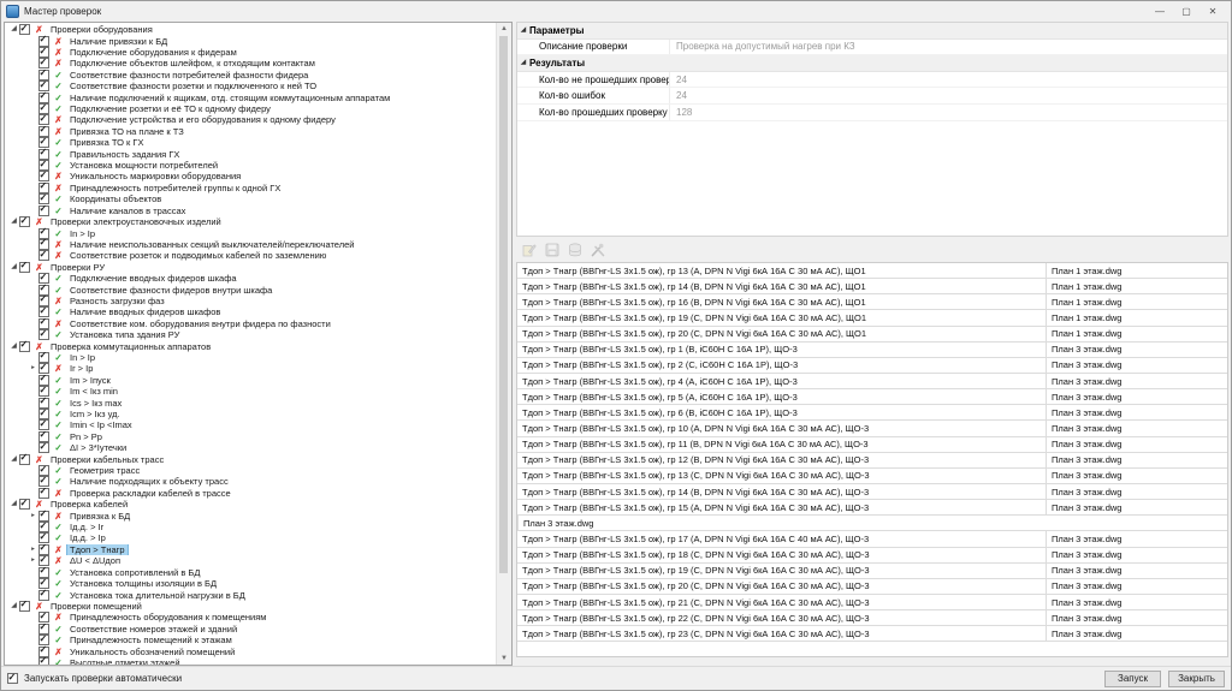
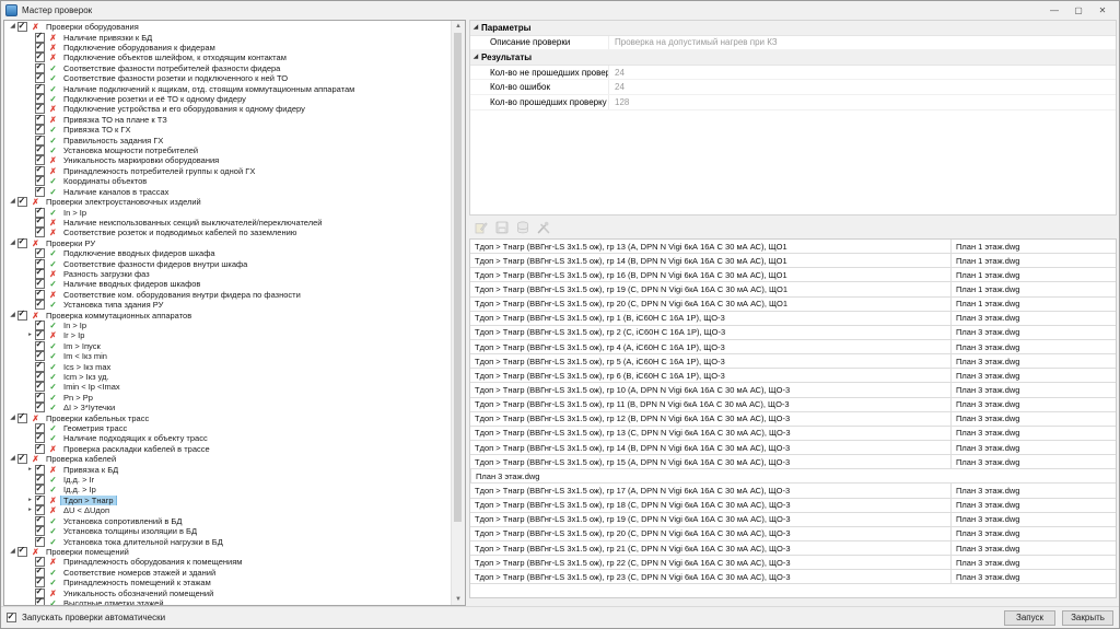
  Мастер проверок
  —
  ▢
  ✕
  ✗
  Проверки оборудования
  ✗
  Наличие привязки к БД
  ✗
  Подключение оборудования к фидерам
  ✗
  Подключение объектов шлейфом, к отходящим контактам
  ✓
  Соответствие фазности потребителей фазности фидера
  ✓
  Соответствие фазности розетки и подключенного к ней ТО
  ✓
  Наличие подключений к ящикам, отд. стоящим коммутационным аппаратам
  ✓
  Подключение розетки и её ТО к одному фидеру
  ✗
  Подключение устройства и его оборудования к одному фидеру
  ✗
  Привязка ТО на плане к ТЗ
  ✓
  Привязка ТО к ГХ
  ✓
  Правильность задания ГХ
  ✓
  Установка мощности потребителей
  ✗
  Уникальность маркировки оборудования
  ✗
  Принадлежность потребителей группы к одной ГХ
  ✓
  Координаты объектов
  ✓
  Наличие каналов в трассах
  ✗
  Проверки электроустановочных изделий
  ✓
  In > Ip
  ✗
  Наличие неиспользованных секций выключателей/переключателей
  ✗
  Соответствие розеток и подводимых кабелей по заземлению
  ✗
  Проверки РУ
  ✓
  Подключение вводных фидеров шкафа
  ✓
  Соответствие фазности фидеров внутри шкафа
  ✗
  Разность загрузки фаз
  ✓
  Наличие вводных фидеров шкафов
  ✗
  Соответствие ком. оборудования внутри фидера по фазности
  ✓
  Установка типа здания РУ
  ✗
  Проверка коммутационных аппаратов
  ✓
  In > Ip
  ✗
  Ir > Ip
  ✓
  Im > Iпуск
  ✓
  Im < Iкз min
  ✓
  Ics > Iкз max
  ✓
  Icm > Iкз уд.
  ✓
  Imin < Ip <Imax
  ✓
  Pn > Pp
  ✓
  ΔI > 3*Iутечки
  ✗
  Проверки кабельных трасс
  ✓
  Геометрия трасс
  ✓
  Наличие подходящих к объекту трасс
  ✗
  Проверка раскладки кабелей в трассе
  ✗
  Проверка кабелей
  ✗
  Привязка к БД
  ✓
  Iд.д. > Ir
  ✓
  Iд.д. > Ip
  ✗
  Тдоп > Тнагр
  ✗
  ΔU < ΔUдоп
  ✓
  Установка сопротивлений в БД
  ✓
  Установка толщины изоляции в БД
  ✓
  Установка тока длительной нагрузки в БД
  ✗
  Проверки помещений
  ✗
  Принадлежность оборудования к помещениям
  ✓
  Соответствие номеров этажей и зданий
  ✓
  Принадлежность помещений к этажам
  ✗
  Уникальность обозначений помещений
  ✓
  Высотные отметки этажей
  Параметры
  Описание проверки
  Проверка на допустимый нагрев при КЗ
  Результаты
  Кол-во не прошедших провер
  24
  Кол-во ошибок
  24
  Кол-во прошедших проверку
  128
  Тдоп > Тнагр (ВВГнг-LS 3х1.5 ож), гр 13 (А, DPN N Vigi 6кА 16А С 30 мА АС), ЩО1
  План 1 этаж.dwg
  Тдоп > Тнагр (ВВГнг-LS 3х1.5 ож), гр 14 (В, DPN N Vigi 6кА 16А С 30 мА АС), ЩО1
  План 1 этаж.dwg
  Тдоп > Тнагр (ВВГнг-LS 3х1.5 ож), гр 16 (В, DPN N Vigi 6кА 16А С 30 мА АС), ЩО1
  План 1 этаж.dwg
  Тдоп > Тнагр (ВВГнг-LS 3х1.5 ож), гр 19 (С, DPN N Vigi 6кА 16А С 30 мА АС), ЩО1
  План 1 этаж.dwg
  Тдоп > Тнагр (ВВГнг-LS 3х1.5 ож), гр 20 (С, DPN N Vigi 6кА 16А С 30 мА АС), ЩО1
  План 1 этаж.dwg
  Тдоп > Тнагр (ВВГнг-LS 3х1.5 ож), гр 1 (В, iC60H С 16А 1Р), ЩО-3
  План 3 этаж.dwg
  Тдоп > Тнагр (ВВГнг-LS 3х1.5 ож), гр 2 (С, iC60H С 16А 1Р), ЩО-3
  План 3 этаж.dwg
  Тдоп > Тнагр (ВВГнг-LS 3х1.5 ож), гр 4 (А, iC60H С 16А 1Р), ЩО-3
  План 3 этаж.dwg
  Тдоп > Тнагр (ВВГнг-LS 3х1.5 ож), гр 5 (А, iC60H С 16А 1Р), ЩО-3
  План 3 этаж.dwg
  Тдоп > Тнагр (ВВГнг-LS 3х1.5 ож), гр 6 (В, iC60H С 16А 1Р), ЩО-3
  План 3 этаж.dwg
  Тдоп > Тнагр (ВВГнг-LS 3х1.5 ож), гр 10 (А, DPN N Vigi 6кА 16А С 30 мА АС), ЩО-3
  План 3 этаж.dwg
  Тдоп > Тнагр (ВВГнг-LS 3х1.5 ож), гр 11 (В, DPN N Vigi 6кА 16А С 30 мА АС), ЩО-3
  План 3 этаж.dwg
  Тдоп > Тнагр (ВВГнг-LS 3х1.5 ож), гр 12 (В, DPN N Vigi 6кА 16А С 30 мА АС), ЩО-3
  План 3 этаж.dwg
  Тдоп > Тнагр (ВВГнг-LS 3х1.5 ож), гр 13 (С, DPN N Vigi 6кА 16А С 30 мА АС), ЩО-3
  План 3 этаж.dwg
  Тдоп > Тнагр (ВВГнг-LS 3х1.5 ож), гр 14 (В, DPN N Vigi 6кА 16А С 30 мА АС), ЩО-3
  План 3 этаж.dwg
  Тдоп > Тнагр (ВВГнг-LS 3х1.5 ож), гр 15 (А, DPN N Vigi 6кА 16А С 30 мА АС), ЩО-3
  План 3 этаж.dwg
  План 3 этаж.dwg
- Тдоп > Тнагр (ВВГнг-LS 3х1.5 ож), гр 17 (А, DPN N Vigi 6кА 16А С 40 мА АС), ЩО-3
+ Тдоп > Тнагр (ВВГнг-LS 3х1.5 ож), гр 17 (А, DPN N Vigi 6кА 16А С 30 мА АС), ЩО-3
  План 3 этаж.dwg
  Тдоп > Тнагр (ВВГнг-LS 3х1.5 ож), гр 18 (С, DPN N Vigi 6кА 16А С 30 мА АС), ЩО-3
  План 3 этаж.dwg
  Тдоп > Тнагр (ВВГнг-LS 3х1.5 ож), гр 19 (С, DPN N Vigi 6кА 16А С 30 мА АС), ЩО-3
  План 3 этаж.dwg
  Тдоп > Тнагр (ВВГнг-LS 3х1.5 ож), гр 20 (С, DPN N Vigi 6кА 16А С 30 мА АС), ЩО-3
  План 3 этаж.dwg
  Тдоп > Тнагр (ВВГнг-LS 3х1.5 ож), гр 21 (С, DPN N Vigi 6кА 16А С 30 мА АС), ЩО-3
  План 3 этаж.dwg
  Тдоп > Тнагр (ВВГнг-LS 3х1.5 ож), гр 22 (С, DPN N Vigi 6кА 16А С 30 мА АС), ЩО-3
  План 3 этаж.dwg
  Тдоп > Тнагр (ВВГнг-LS 3х1.5 ож), гр 23 (С, DPN N Vigi 6кА 16А С 30 мА АС), ЩО-3
  План 3 этаж.dwg
  Запускать проверки автоматически
  Запуск
  Закрыть
